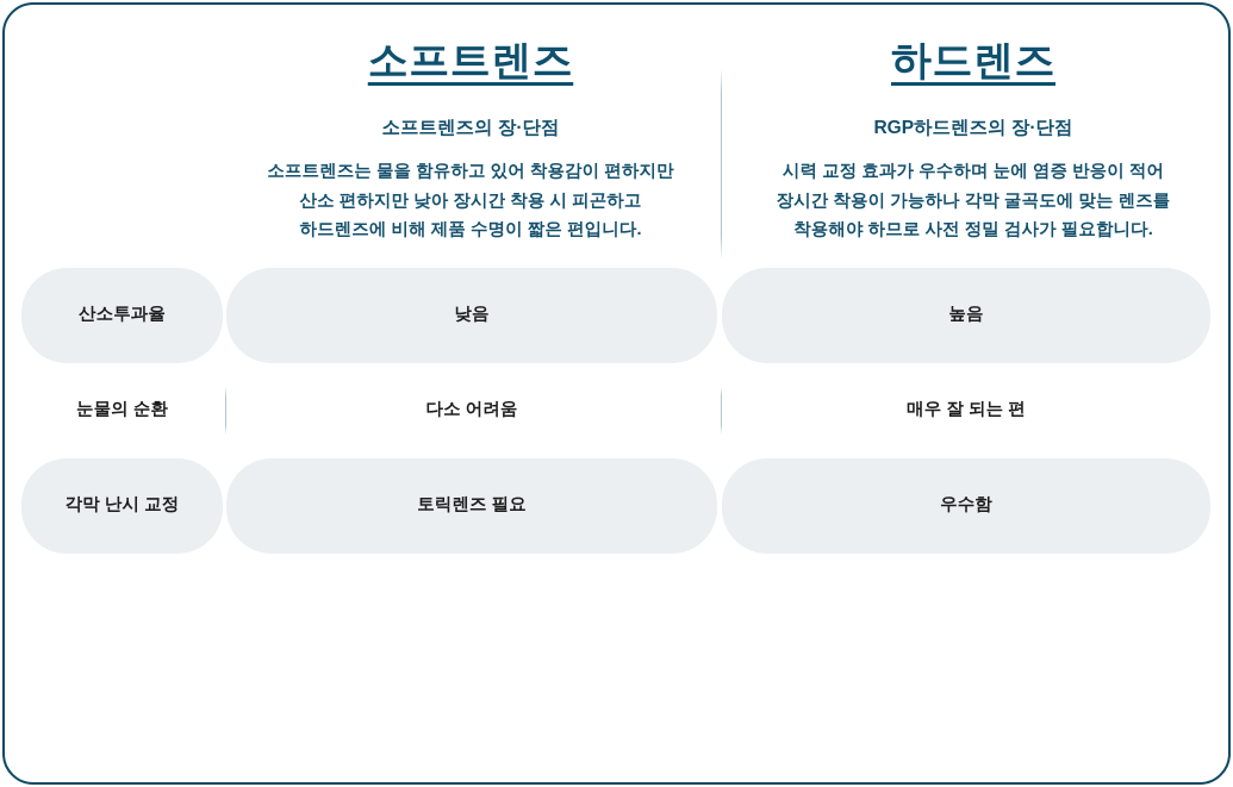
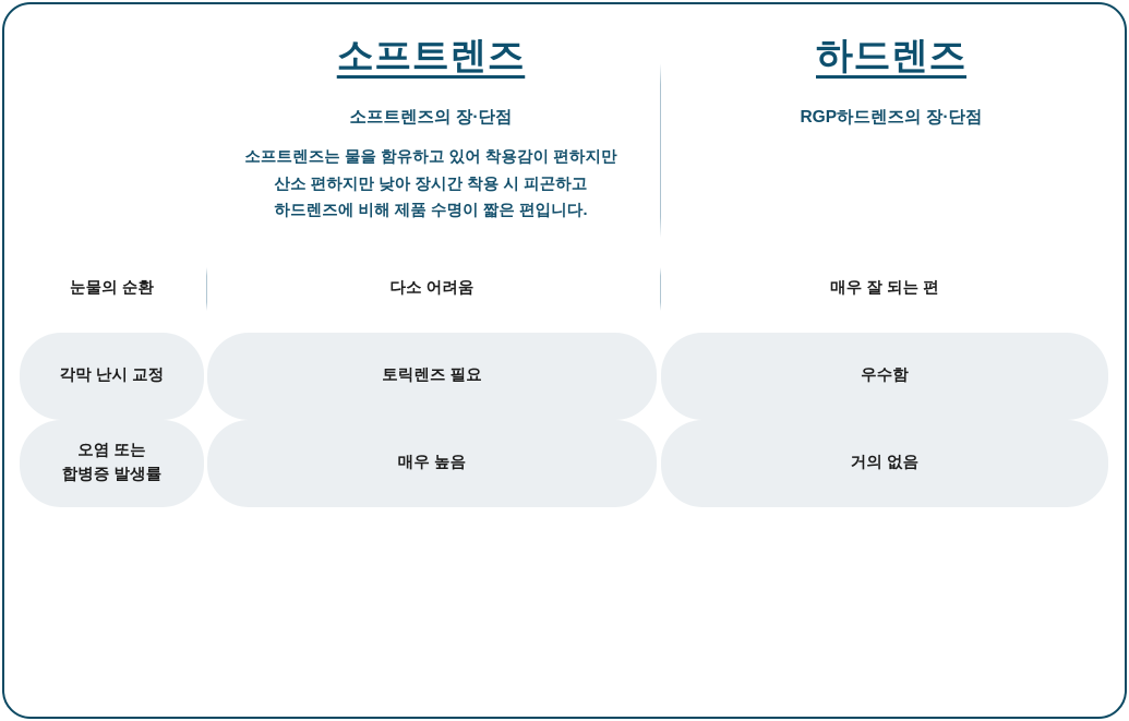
  소프트렌즈
  소프트렌즈의 장·단점
  소프트렌즈는 물을 함유하고 있어 착용감이 편하지만
  산소 편하지만 낮아 장시간 착용 시 피곤하고
  하드렌즈에 비해 제품 수명이 짧은 편입니다.
  하드렌즈
  RGP하드렌즈의 장·단점
- 시력 교정 효과가 우수하며 눈에 염증 반응이 적어
- 장시간 착용이 가능하나 각막 굴곡도에 맞는 렌즈를
- 착용해야 하므로 사전 정밀 검사가 필요합니다.
- 산소투과율
- 낮음
- 높음
  눈물의 순환
  다소 어려움
  매우 잘 되는 편
  각막 난시 교정
  토릭렌즈 필요
  우수함
+ 오염 또는
+ 합병증 발생률
+ 매우 높음
+ 거의 없음
